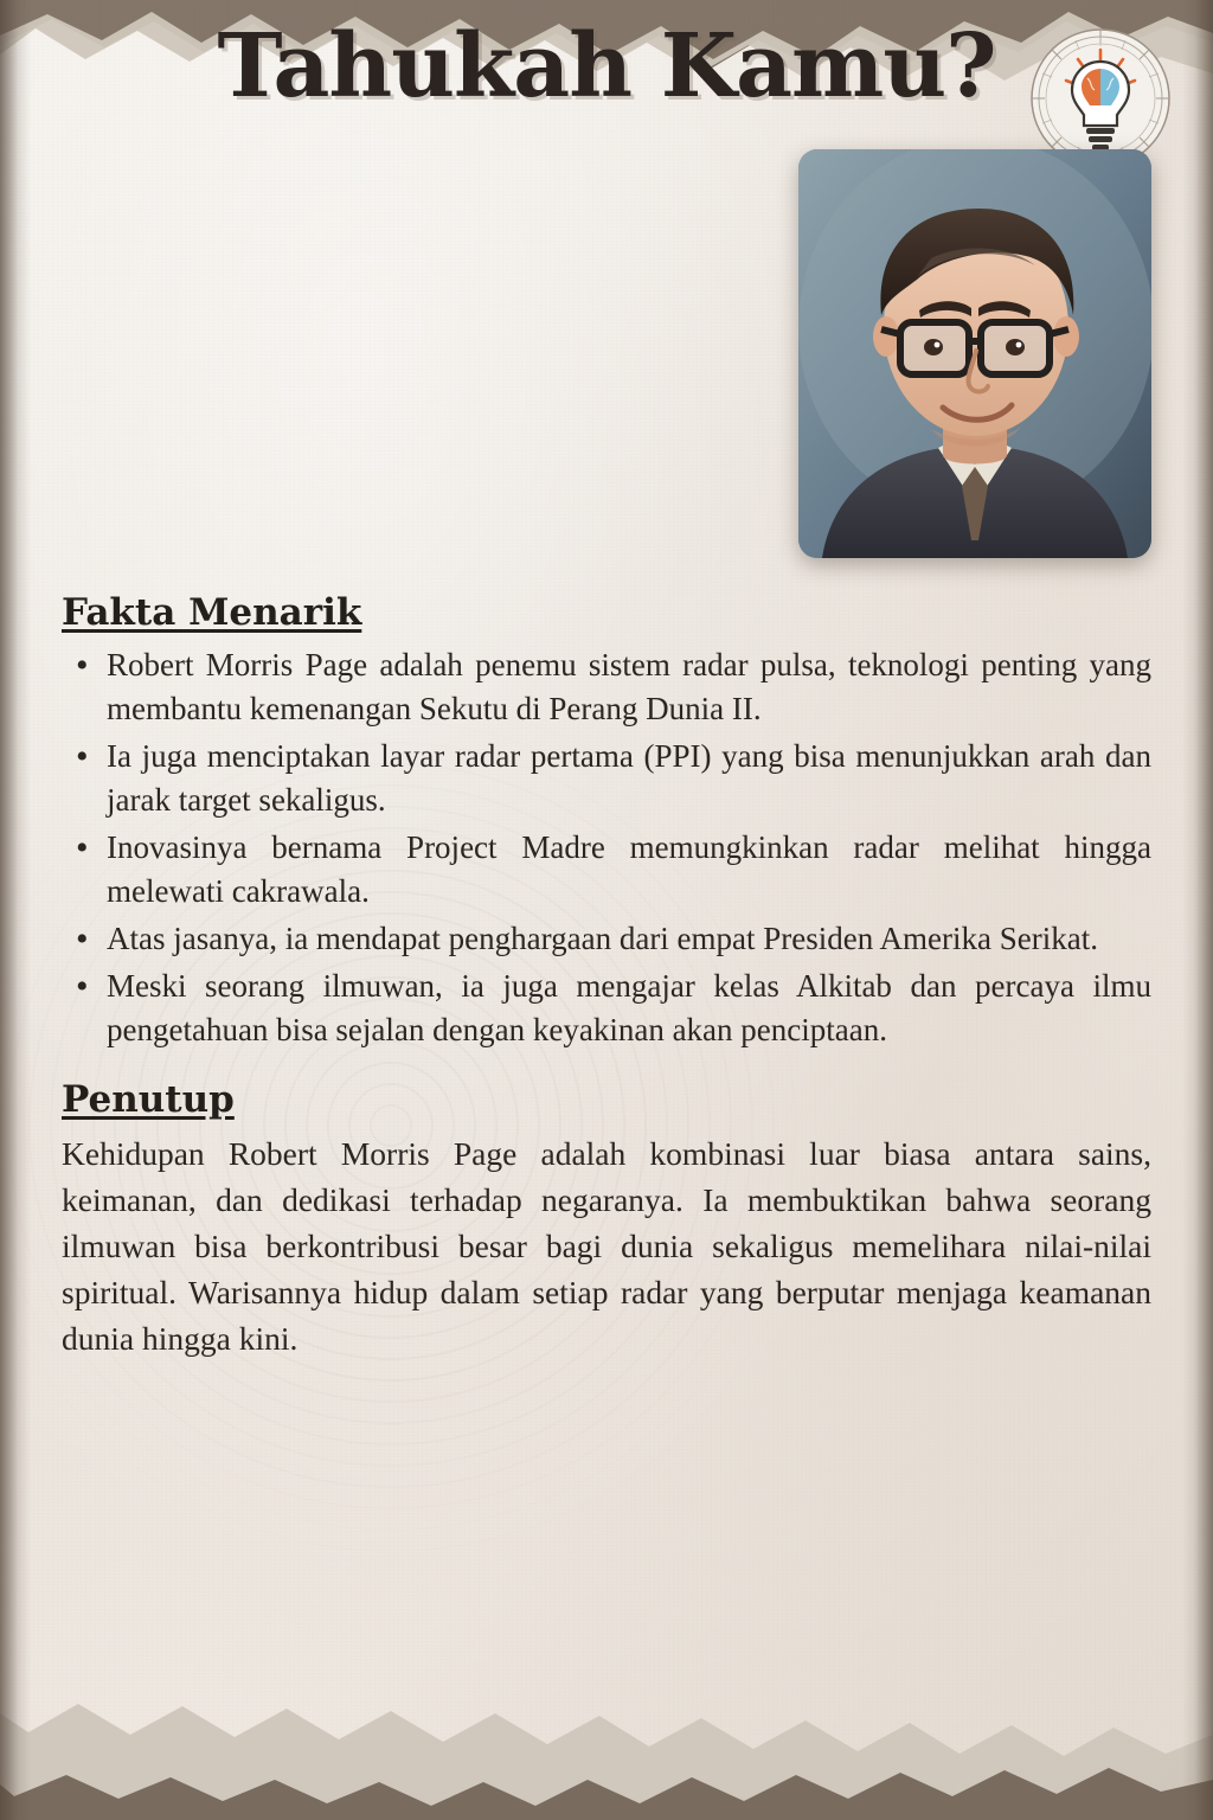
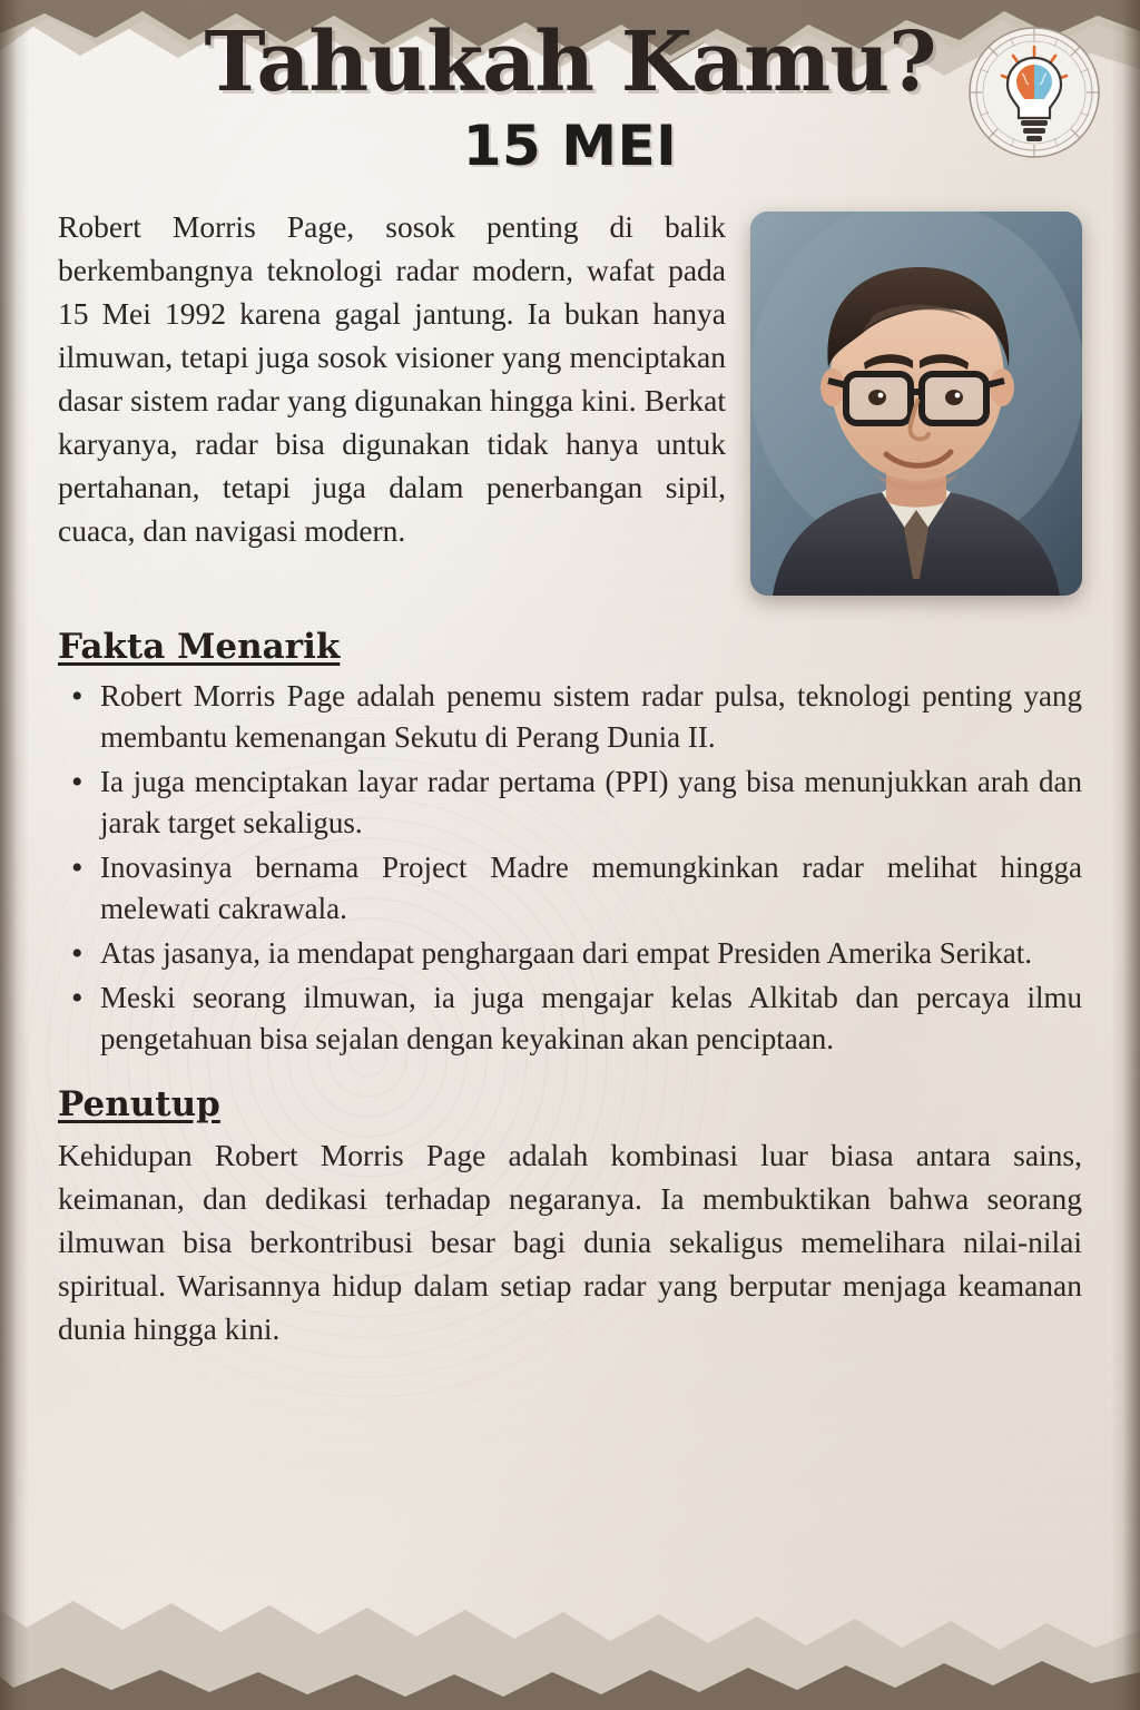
  Tahukah Kamu?
+ 15 MEI
+ Robert Morris Page, sosok penting di balik berkembangnya teknologi radar modern, wafat pada 15 Mei 1992 karena gagal jantung. Ia bukan hanya ilmuwan, tetapi juga sosok visioner yang menciptakan dasar sistem radar yang digunakan hingga kini. Berkat karyanya, radar bisa digunakan tidak hanya untuk pertahanan, tetapi juga dalam penerbangan sipil, cuaca, dan navigasi modern.
  Fakta Menarik
  Robert Morris Page adalah penemu sistem radar pulsa, teknologi penting yang membantu kemenangan Sekutu di Perang Dunia II.
  Ia juga menciptakan layar radar pertama (PPI) yang bisa menunjukkan arah dan jarak target sekaligus.
  Inovasinya bernama Project Madre memungkinkan radar melihat hingga melewati cakrawala.
  Atas jasanya, ia mendapat penghargaan dari empat Presiden Amerika Serikat.
  Meski seorang ilmuwan, ia juga mengajar kelas Alkitab dan percaya ilmu pengetahuan bisa sejalan dengan keyakinan akan penciptaan.
  Penutup
  Kehidupan Robert Morris Page adalah kombinasi luar biasa antara sains, keimanan, dan dedikasi terhadap negaranya. Ia membuktikan bahwa seorang ilmuwan bisa berkontribusi besar bagi dunia sekaligus memelihara nilai-nilai spiritual. Warisannya hidup dalam setiap radar yang berputar menjaga keamanan dunia hingga kini.
